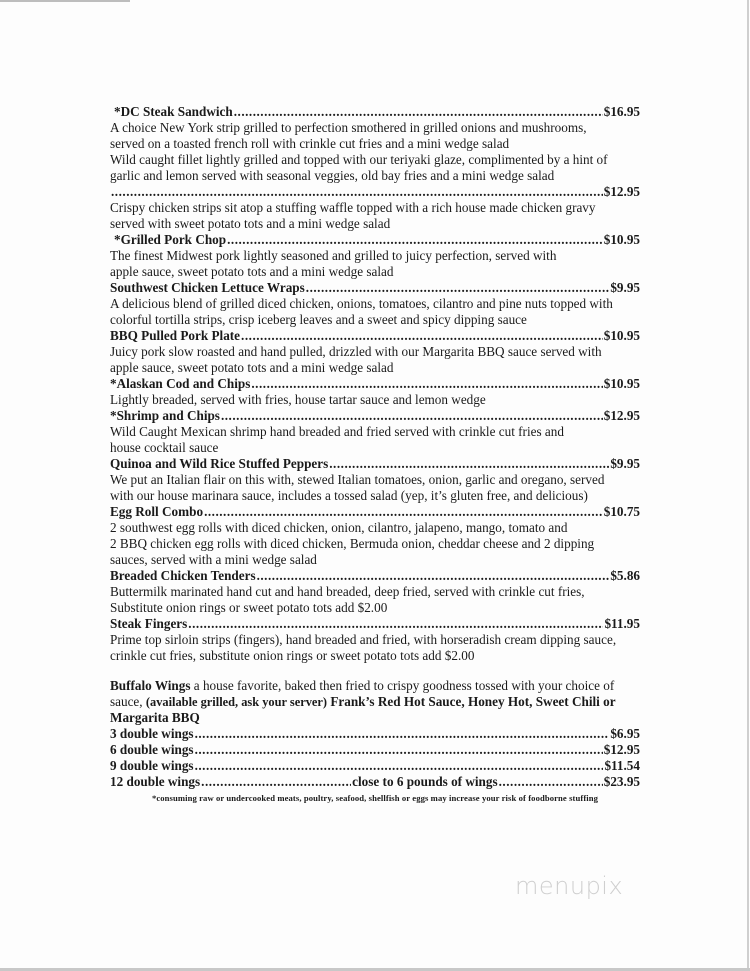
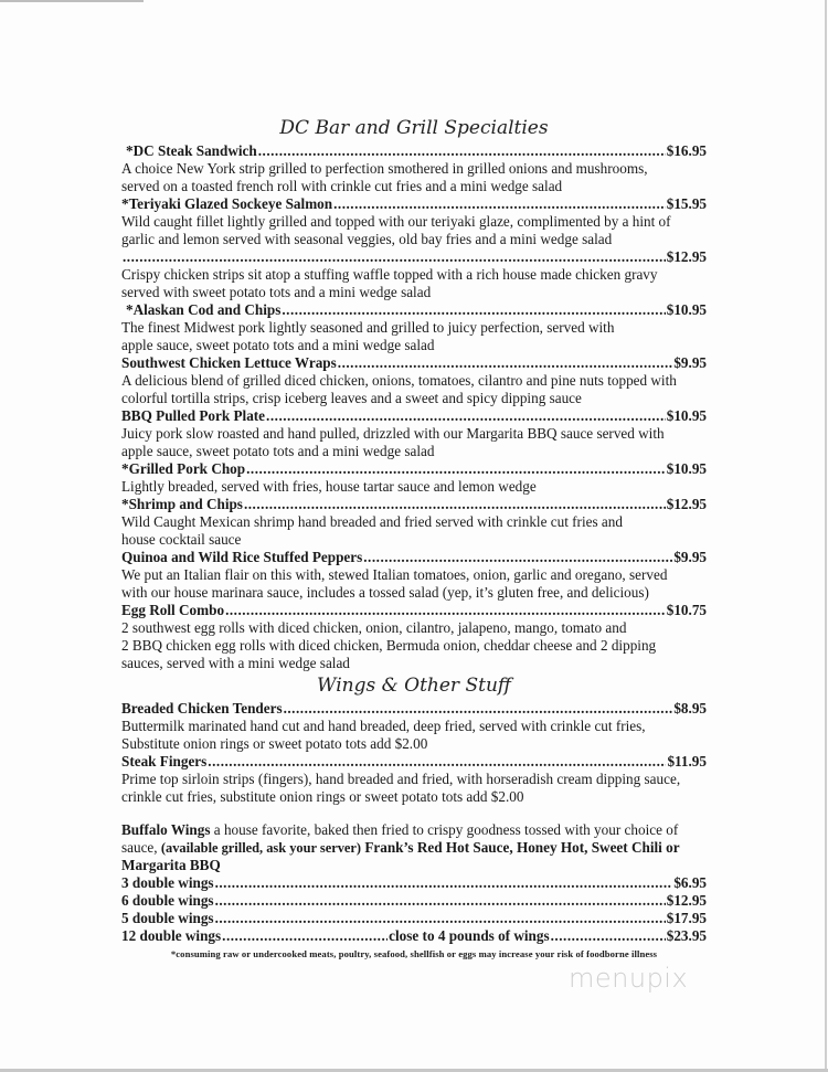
+ DC Bar and Grill Specialties
  *DC Steak Sandwich
  $16.95
  A choice New York strip grilled to perfection smothered in grilled onions and mushrooms,
  served on a toasted french roll with crinkle cut fries and a mini wedge salad
+ *Teriyaki Glazed Sockeye Salmon
+ $15.95
  Wild caught fillet lightly grilled and topped with our teriyaki glaze, complimented by a hint of
  garlic and lemon served with seasonal veggies, old bay fries and a mini wedge salad
  $12.95
  Crispy chicken strips sit atop a stuffing waffle topped with a rich house made chicken gravy
  served with sweet potato tots and a mini wedge salad
- *Grilled Pork Chop
+ *Alaskan Cod and Chips
  $10.95
  The finest Midwest pork lightly seasoned and grilled to juicy perfection, served with
  apple sauce, sweet potato tots and a mini wedge salad
  Southwest Chicken Lettuce Wraps
  $9.95
  A delicious blend of grilled diced chicken, onions, tomatoes, cilantro and pine nuts topped with
  colorful tortilla strips, crisp iceberg leaves and a sweet and spicy dipping sauce
  BBQ Pulled Pork Plate
  $10.95
  Juicy pork slow roasted and hand pulled, drizzled with our Margarita BBQ sauce served with
  apple sauce, sweet potato tots and a mini wedge salad
- *Alaskan Cod and Chips
+ *Grilled Pork Chop
  $10.95
  Lightly breaded, served with fries, house tartar sauce and lemon wedge
  *Shrimp and Chips
  $12.95
  Wild Caught Mexican shrimp hand breaded and fried served with crinkle cut fries and
  house cocktail sauce
  Quinoa and Wild Rice Stuffed Peppers
  $9.95
  We put an Italian flair on this with, stewed Italian tomatoes, onion, garlic and oregano, served
  with our house marinara sauce, includes a tossed salad (yep, it’s gluten free, and delicious)
  Egg Roll Combo
  $10.75
  2 southwest egg rolls with diced chicken, onion, cilantro, jalapeno, mango, tomato and
  2 BBQ chicken egg rolls with diced chicken, Bermuda onion, cheddar cheese and 2 dipping
  sauces, served with a mini wedge salad
+ Wings & Other Stuff
  Breaded Chicken Tenders
- $5.86
+ $8.95
  Buttermilk marinated hand cut and hand breaded, deep fried, served with crinkle cut fries,
  Substitute onion rings or sweet potato tots add $2.00
  Steak Fingers
  $11.95
  Prime top sirloin strips (fingers), hand breaded and fried, with horseradish cream dipping sauce,
  crinkle cut fries, substitute onion rings or sweet potato tots add $2.00
  Buffalo Wings a house favorite, baked then fried to crispy goodness tossed with your choice of
  sauce, (available grilled, ask your server) Frank’s Red Hot Sauce, Honey Hot, Sweet Chili or
  Margarita BBQ
  3 double wings
  $6.95
  6 double wings
  $12.95
- 9 double wings
+ 5 double wings
- $11.54
+ $17.95
  12 double wings
- close to 6 pounds of wings
+ close to 4 pounds of wings
  $23.95
- *consuming raw or undercooked meats, poultry, seafood, shellfish or eggs may increase your risk of foodborne stuffing
+ *consuming raw or undercooked meats, poultry, seafood, shellfish or eggs may increase your risk of foodborne illness
  menupix
